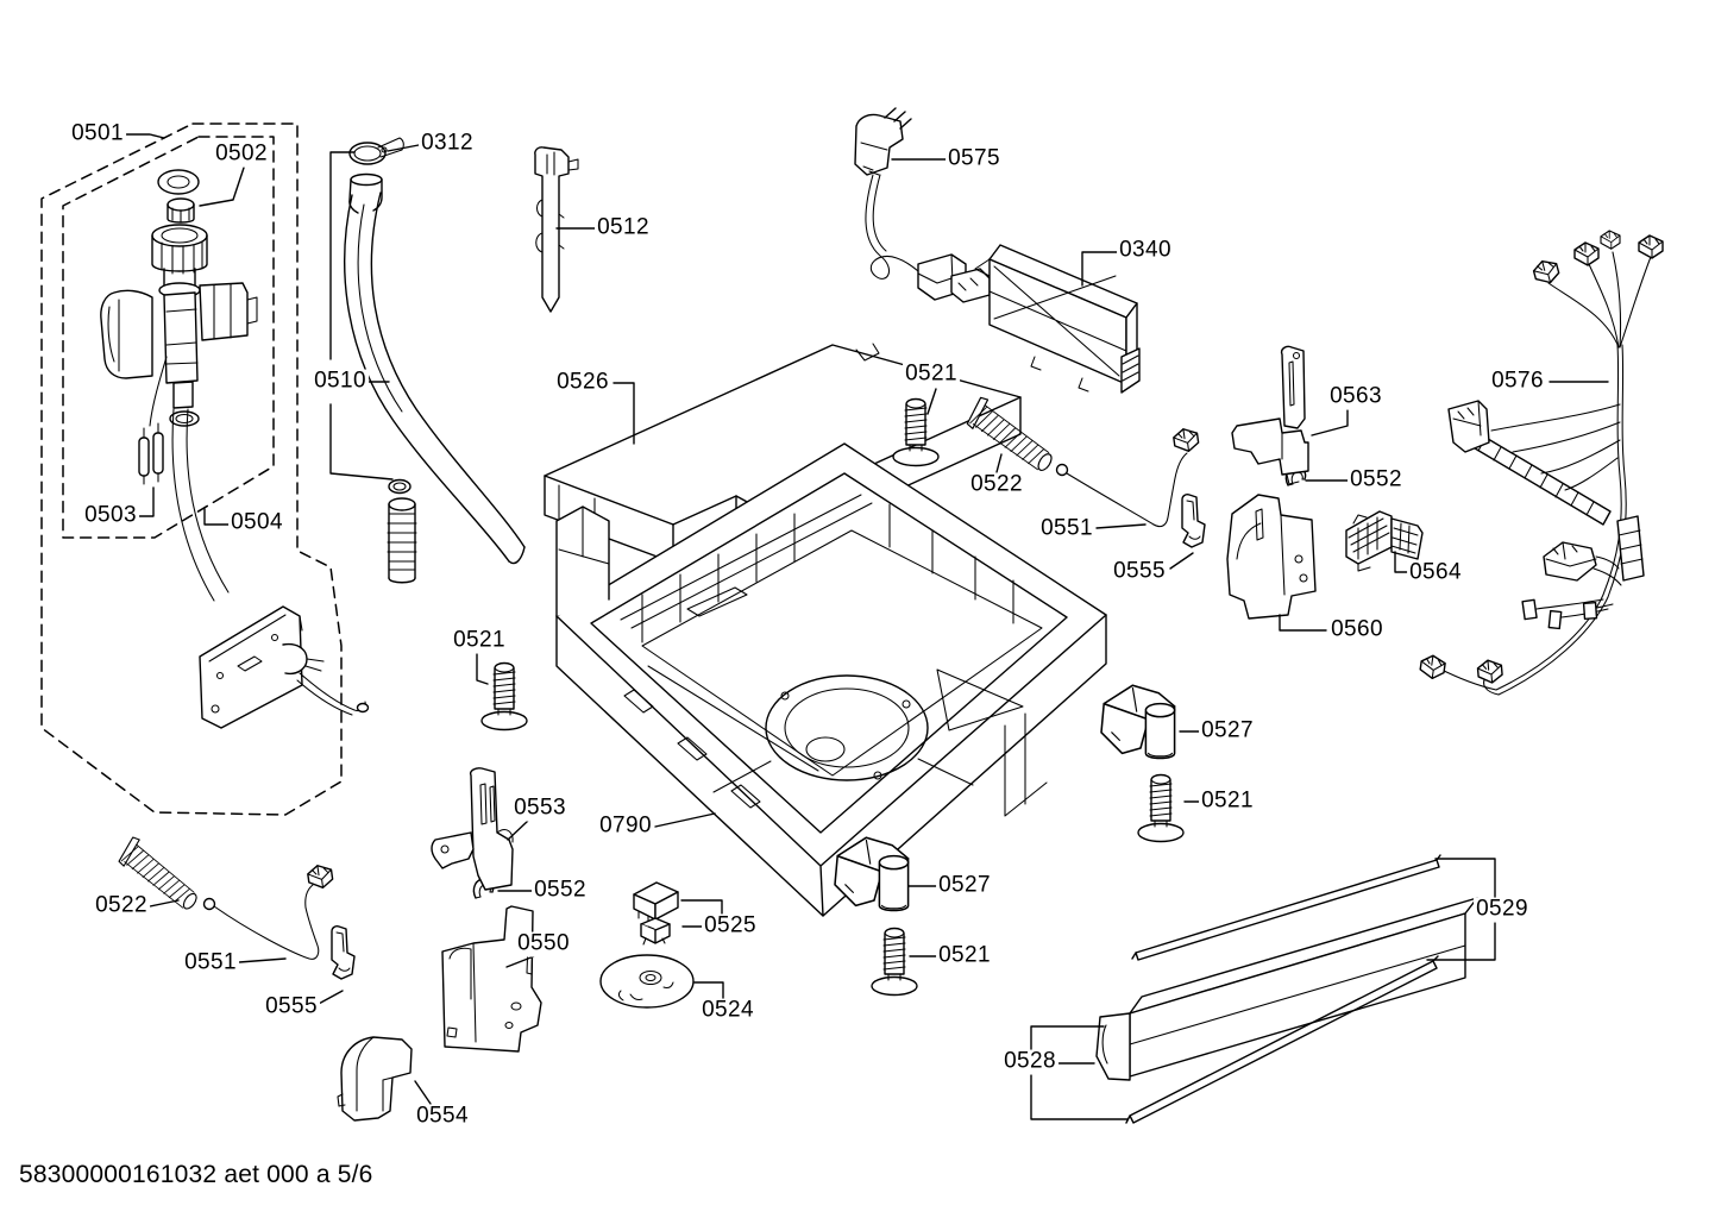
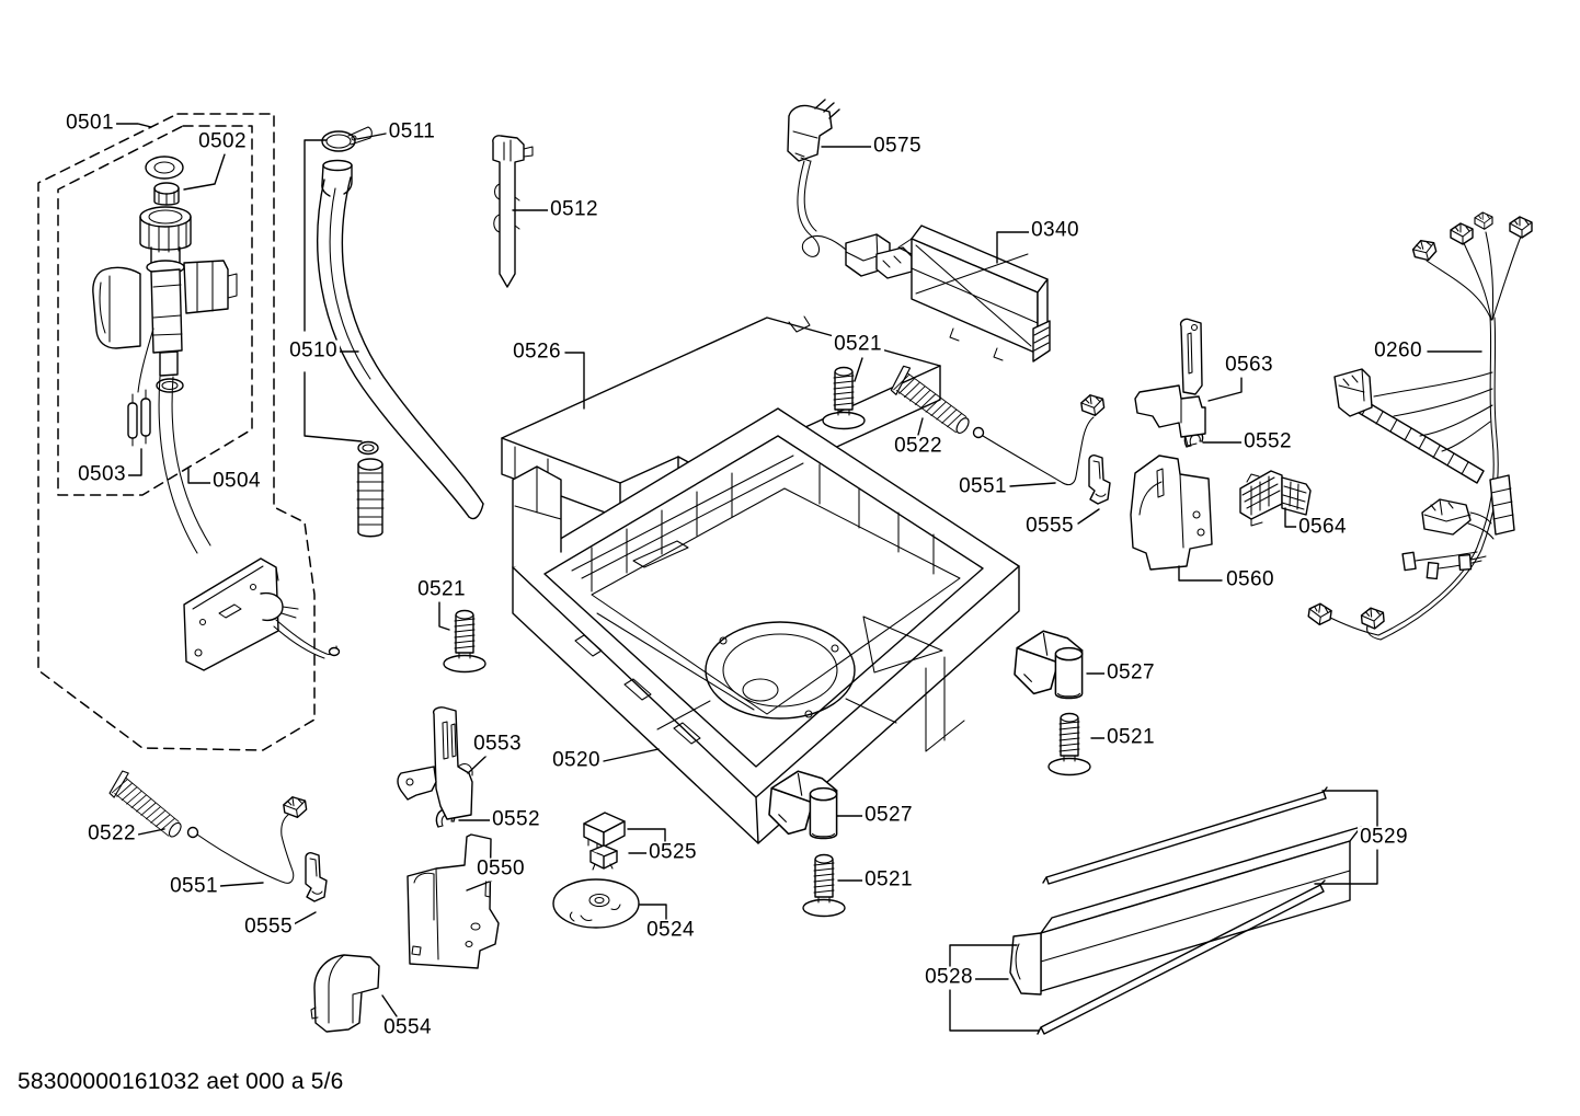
  0501
  0502
  0503
  0504
  0510
- 0312
+ 0511
  0512
  0526
  0521
  0522
  0551
  0555
  0575
  0340
  0563
  0552
  0564
  0560
- 0576
+ 0260
  0521
  0553
  0552
  0550
- 0790
+ 0520
  0525
  0524
  0554
  0522
  0551
  0555
  0527
  0521
  0527
  0521
  0529
  0528
  58300000161032 aet 000 a 5/6
